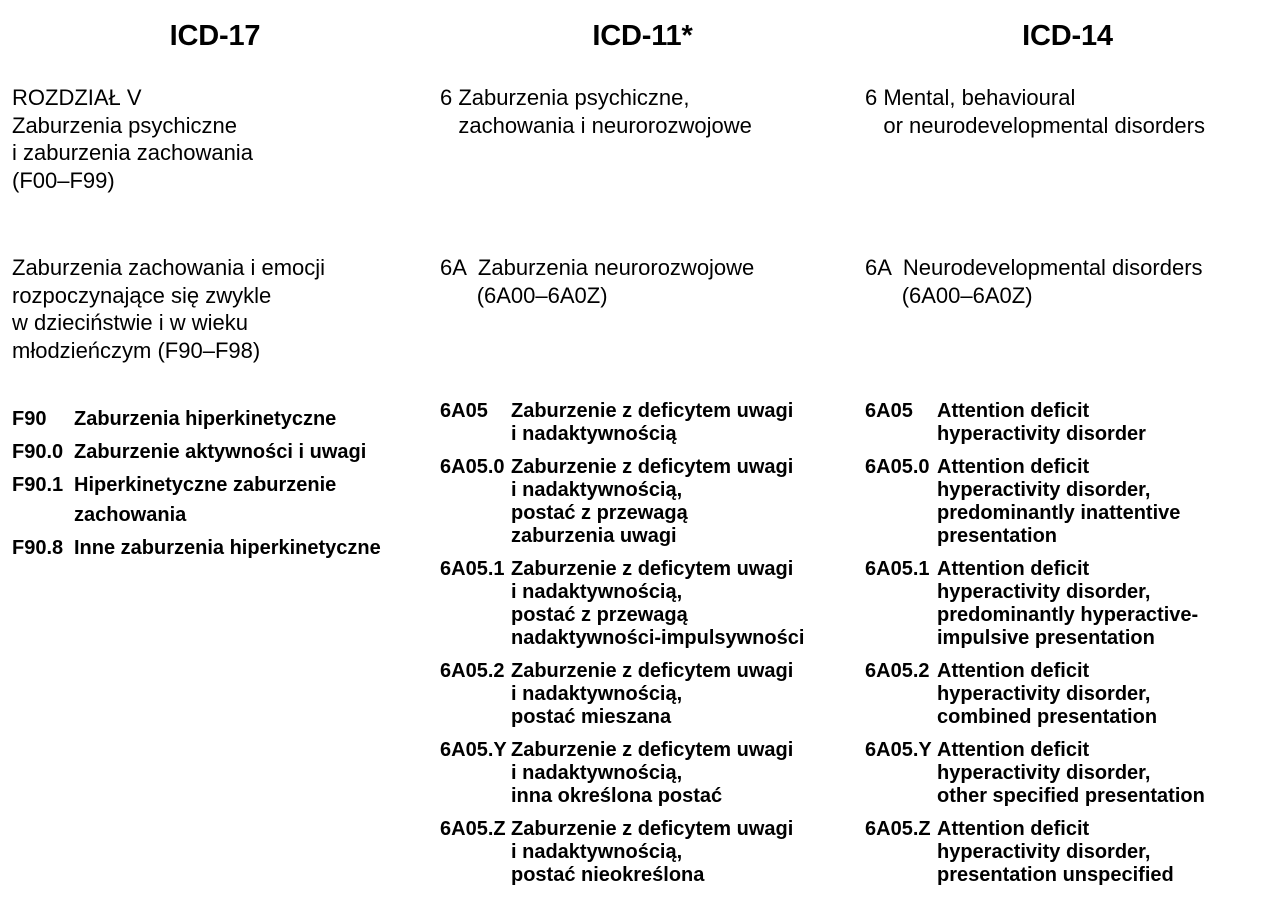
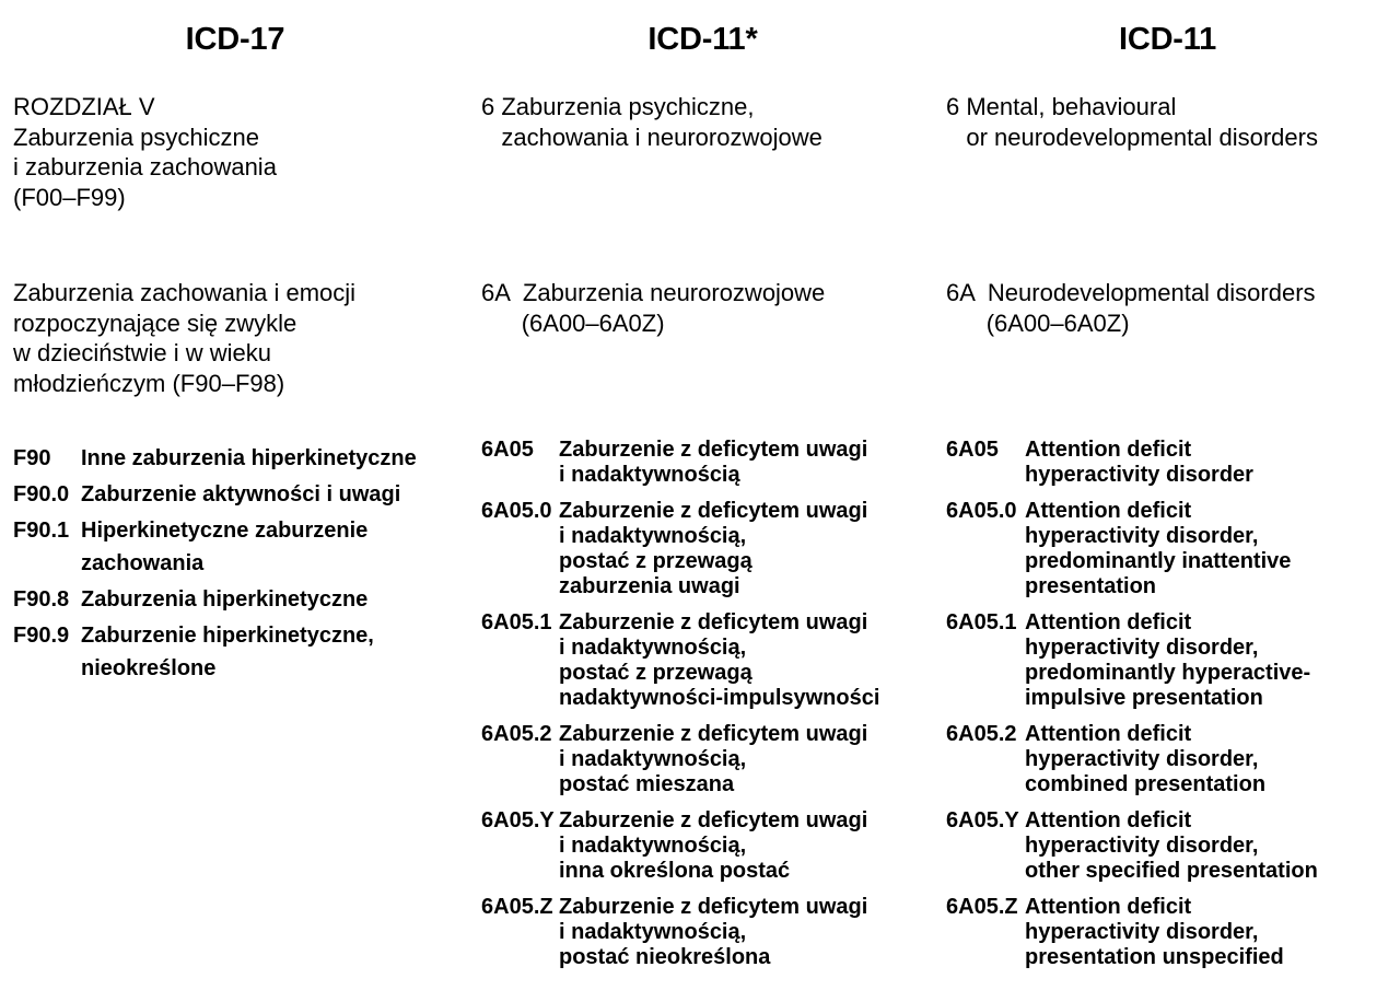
  ICD-17
  ROZDZIAŁ V
  Zaburzenia psychiczne
  i zaburzenia zachowania
  (F00–F99)
  Zaburzenia zachowania i emocji
  rozpoczynające się zwykle
  w dzieciństwie i w wieku
  młodzieńczym (F90–F98)
  F90
- Zaburzenia hiperkinetyczne
+ Inne zaburzenia hiperkinetyczne
  F90.0
  Zaburzenie aktywności i uwagi
  F90.1
  Hiperkinetyczne zaburzenie
  zachowania
  F90.8
- Inne zaburzenia hiperkinetyczne
+ Zaburzenia hiperkinetyczne
+ F90.9
+ Zaburzenie hiperkinetyczne,
+ nieokreślone
  ICD-11*
  6 Zaburzenia psychiczne,
  zachowania i neurorozwojowe
  6A Zaburzenia neurorozwojowe
  (6A00–6A0Z)
  6A05
  Zaburzenie z deficytem uwagi
  i nadaktywnością
  6A05.0
  Zaburzenie z deficytem uwagi
  i nadaktywnością,
  postać z przewagą
  zaburzenia uwagi
  6A05.1
  Zaburzenie z deficytem uwagi
  i nadaktywnością,
  postać z przewagą
  nadaktywności-impulsywności
  6A05.2
  Zaburzenie z deficytem uwagi
  i nadaktywnością,
  postać mieszana
  6A05.Y
  Zaburzenie z deficytem uwagi
  i nadaktywnością,
  inna określona postać
  6A05.Z
  Zaburzenie z deficytem uwagi
  i nadaktywnością,
  postać nieokreślona
- ICD-14
+ ICD-11
  6 Mental, behavioural
  or neurodevelopmental disorders
  6A Neurodevelopmental disorders
  (6A00–6A0Z)
  6A05
  Attention deficit
  hyperactivity disorder
  6A05.0
  Attention deficit
  hyperactivity disorder,
  predominantly inattentive
  presentation
  6A05.1
  Attention deficit
  hyperactivity disorder,
  predominantly hyperactive-
  impulsive presentation
  6A05.2
  Attention deficit
  hyperactivity disorder,
  combined presentation
  6A05.Y
  Attention deficit
  hyperactivity disorder,
  other specified presentation
  6A05.Z
  Attention deficit
  hyperactivity disorder,
  presentation unspecified
